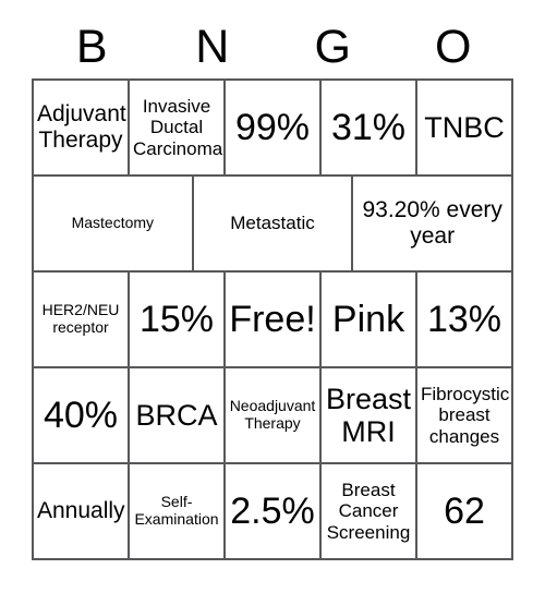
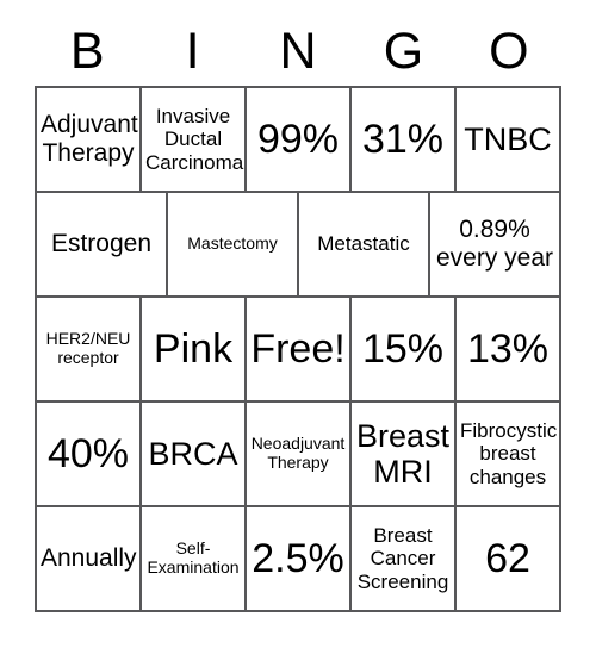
  B
+ I
  N
  G
  O
  Adjuvant Therapy
  Invasive Ductal Carcinoma
  99%
  31%
  TNBC
+ Estrogen
  Mastectomy
  Metastatic
- 93.20% every year
+ 0.89% every year
  HER2/NEU receptor
- 15%
+ Pink
  Free!
- Pink
+ 15%
  13%
  40%
  BRCA
  Neoadjuvant Therapy
  Breast MRI
  Fibrocystic breast changes
  Annually
  Self-Examination
  2.5%
  Breast Cancer Screening
  62
